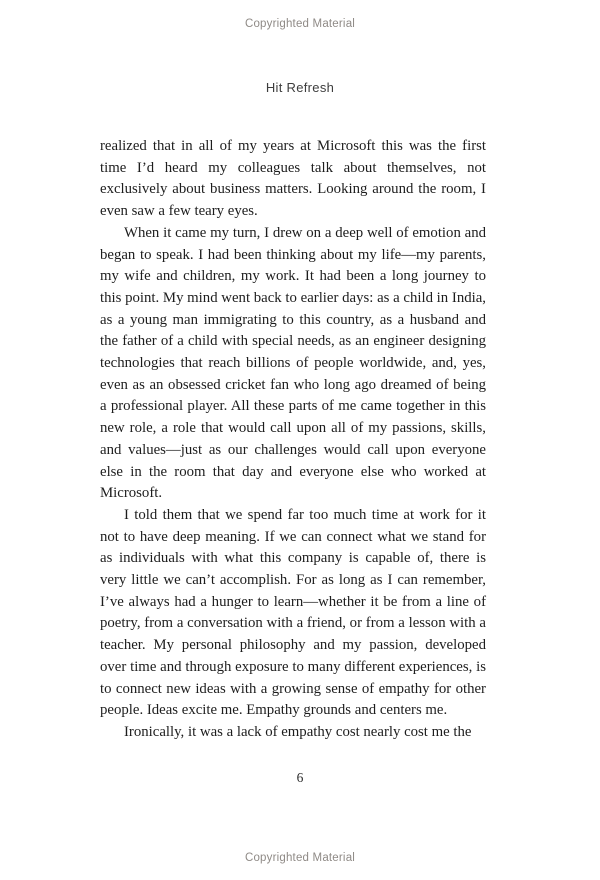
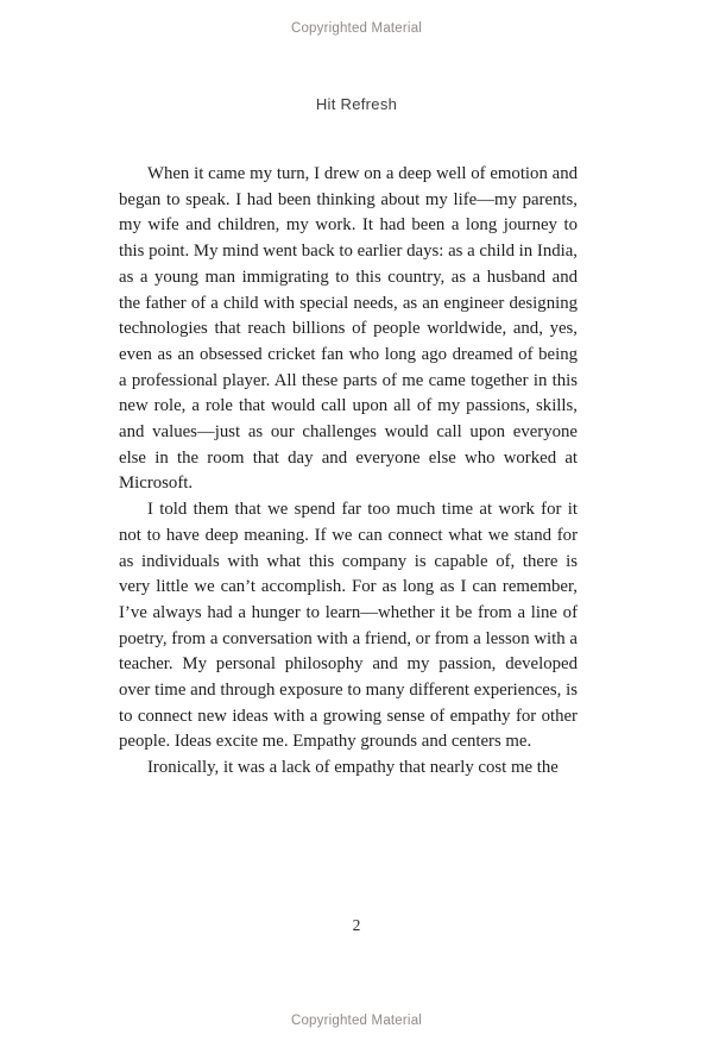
  Copyrighted Material
  Hit Refresh
- realized that in all of my years at Microsoft this was the first time I’d heard my colleagues talk about themselves, not exclusively about business matters. Looking around the room, I even saw a few teary eyes.
  When it came my turn, I drew on a deep well of emotion and began to speak. I had been thinking about my life—my parents, my wife and children, my work. It had been a long journey to this point. My mind went back to earlier days: as a child in India, as a young man immigrating to this country, as a husband and the father of a child with special needs, as an engineer designing technologies that reach billions of people worldwide, and, yes, even as an obsessed cricket fan who long ago dreamed of being a professional player. All these parts of me came together in this new role, a role that would call upon all of my passions, skills, and values—just as our challenges would call upon everyone else in the room that day and everyone else who worked at Microsoft.
  I told them that we spend far too much time at work for it not to have deep meaning. If we can connect what we stand for as individuals with what this company is capable of, there is very little we can’t accomplish. For as long as I can remember, I’ve always had a hunger to learn—whether it be from a line of poetry, from a conversation with a friend, or from a lesson with a teacher. My personal philosophy and my passion, developed over time and through exposure to many different experiences, is to connect new ideas with a growing sense of empathy for other people. Ideas excite me. Empathy grounds and centers me.
- Ironically, it was a lack of empathy cost nearly cost me the
+ Ironically, it was a lack of empathy that nearly cost me the
- 6
+ 2
  Copyrighted Material
